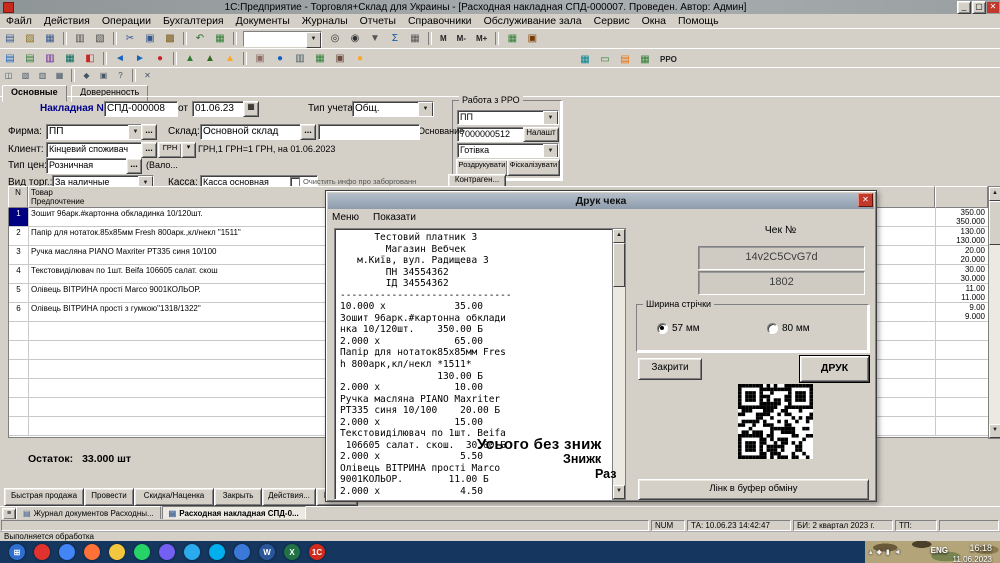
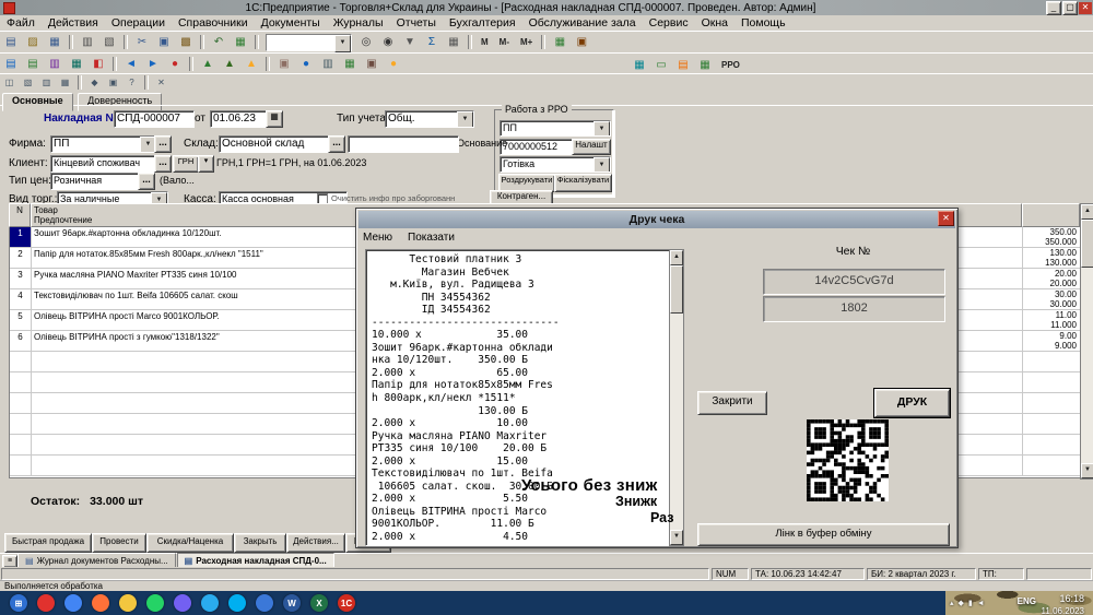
  1С:Предприятие - Торговля+Склад для Украины - [Расходная накладная СПД-000007. Проведен. Автор: Админ]
  _
  ▢
  ✕
  Файл
  Действия
  Операции
- Бухгалтерия
+ Справочники
  Документы
  Журналы
  Отчеты
- Справочники
+ Бухгалтерия
  Обслуживание зала
  Сервис
  Окна
  Помощь
  ▤
  ▨
  ▦
  ▥
  ▧
  ✂
  ▣
  ▩
  ↶
  ▦
  ◎
  ◉
  ▼
  Σ
  ▦
  М
  М-
  М+
  ▦
  ▣
  ▤
  ▤
  ▥
  ▦
  ◧
  ◄
  ►
  ●
  ▲
  ▲
  ▲
  ▣
  ●
  ▥
  ▦
  ▣
  ●
  ▦
  ▭
  ▤
  ▦
  РРО
  ◫
  ▧
  ▥
  ▦
  ◆
  ▣
  ?
  ✕
  Основные Доверенность
  Накладная №
- СПД-000008
+ СПД-000007
  от
  01.06.23
  ▦
  Тип учета
  Общ.
  Работа з РРО
  ПП
  7000000512
  Налашт
  Готівка
  Роздрукувати
  Фіскалізувати
  Фирма:
  ПП
  ...
  Склад:
  Основной склад
  ...
  Основание
  Клиент:
  Кінцевий споживач
  ...
  ГРН
  ГРН,1 ГРН=1 ГРН, на 01.06.2023
  Тип цен
  Розничная
  ...
  (Вало...
  Вид торг.
  За наличные
  Касса:
  Касса основная
  Очистить инфо про заборгованн
  Контраген...
  N
  Товар
  Предпочтение
  1
  Зошит 96арк.#картонна обкладинка 10/120шт.
  350.00
  350.000
  2
  Папір для нотаток.85х85мм Fresh 800арк.,кл/некл "1511"
  130.00
  130.000
  3
  Ручка масляна PIANO Maxriter РТ335 синя 10/100
  20.00
  20.000
  4
  Текстовиділювач по 1шт. Beifa 106605 салат. скош
  30.00
  30.000
  5
  Олівець ВІТРИНА прості Marco 9001КОЛЬОР.
  11.00
  11.000
  6
  Олівець ВІТРИНА прості з гумкою"1318/1322"
  9.00
  9.000
  Остаток: 33.000 шт
  Быстрая продажа
  Провести
  Скидка/Наценка
  Закрыть
  Действия...
  Усього без зниж
  Знижк
  Раз
  Друк чека
  ✕
  Меню
  Показати
  Тестовий платник 3
  Магазин Вебчек
  м.Київ, вул. Радищева 3
  ПН 34554362
  ІД 34554362
  ------------------------------
  10.000 x 35.00
  Зошит 96арк.#картонна обклади
  нка 10/120шт. 350.00 Б
  2.000 x 65.00
  Папір для нотаток85х85мм Fres
  h 800арк,кл/некл *1511*
  130.00 Б
  2.000 x 10.00
  Ручка масляна PIANO Maxriter
  РТ335 синя 10/100 20.00 Б
  2.000 x 15.00
  Текстовиділювач по 1шт. Beifa
  106605 салат. скош. 30.00 Б
  2.000 x 5.50
  Олівець ВІТРИНА прості Marco
  9001КОЛЬОР. 11.00 Б
  2.000 x 4.50
  Чек №
  14v2C5CvG7d
  1802
- Ширина стрічки
- 57 мм
- 80 мм
  Закрити
  ДРУК
  Лінк в буфер обміну
  ▤
  Журнал документов Расходны...
  ▤
  Расходная накладная СПД-0...
  NUM
  ТА: 10.06.23 14:42:47
  БИ: 2 квартал 2023 г.
  ТП:
  Выполняется обработка
  ⊞
  W
  X
  1С
  ENG
  16:18
  11.06.2023
